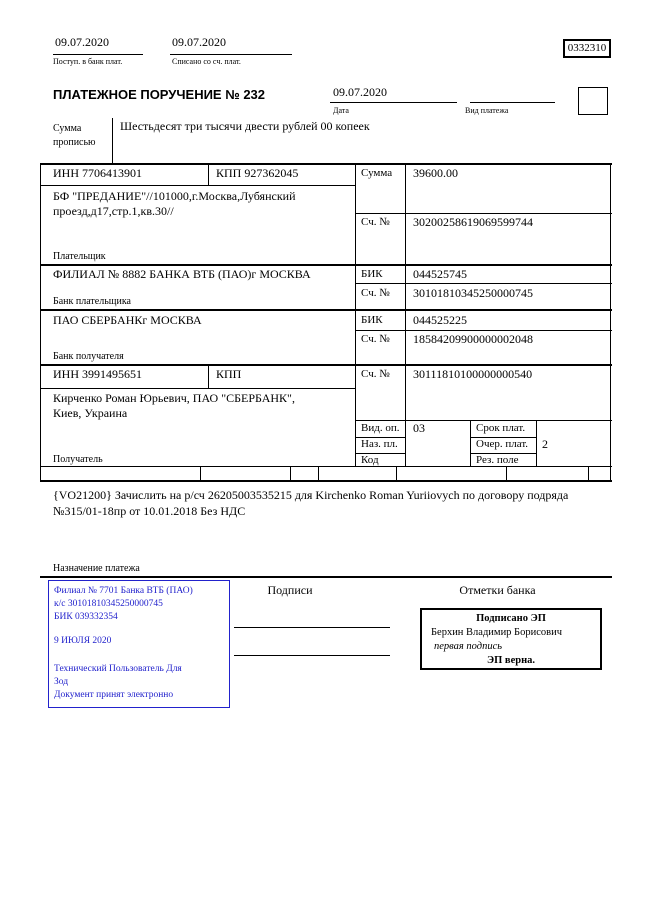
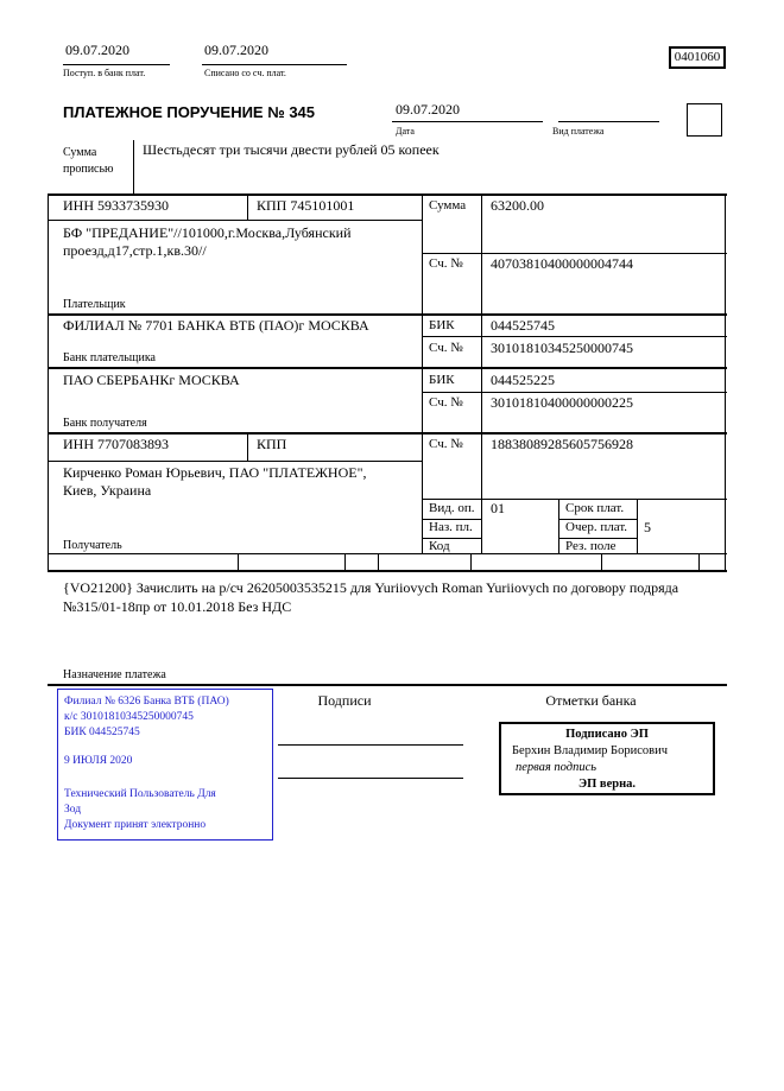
  09.07.2020
  Поступ. в банк плат.
  09.07.2020
  Списано со сч. плат.
- 0332310
+ 0401060
- ПЛАТЕЖНОЕ ПОРУЧЕНИЕ № 232
+ ПЛАТЕЖНОЕ ПОРУЧЕНИЕ № 345
  09.07.2020
  Дата
  Вид платежа
  Сумма прописью
- Шестьдесят три тысячи двести рублей 00 копеек
+ Шестьдесят три тысячи двести рублей 05 копеек
- ИНН 7706413901
+ ИНН 5933735930
- КПП 927362045
+ КПП 745101001
  Сумма
- 39600.00
+ 63200.00
  БФ "ПРЕДАНИЕ"//101000,г.Москва,Лубянский проезд,д17,стр.1,кв.30//
  Сч. №
- 30200258619069599744
+ 40703810400000004744
  Плательщик
- ФИЛИАЛ № 8882 БАНКА ВТБ (ПАО)г МОСКВА
+ ФИЛИАЛ № 7701 БАНКА ВТБ (ПАО)г МОСКВА
  БИК
  044525745
  Сч. №
  30101810345250000745
  Банк плательщика
  ПАО СБЕРБАНКг МОСКВА
  БИК
  044525225
  Сч. №
- 18584209900000002048
+ 30101810400000000225
  Банк получателя
- ИНН 3991495651
+ ИНН 7707083893
  КПП
  Сч. №
- 30111810100000000540
+ 18838089285605756928
- Кирченко Роман Юрьевич, ПАО "СБЕРБАНК", Киев, Украина
+ Кирченко Роман Юрьевич, ПАО "ПЛАТЕЖНОЕ", Киев, Украина
  Вид. оп.
- 03
+ 01
  Срок плат.
  Наз. пл.
  Очер. плат.
- 2
+ 5
  Код
  Рез. поле
  Получатель
- {VO21200} Зачислить на р/сч 26205003535215 для Kirchenko Roman Yuriiovych по договору подряда №315/01-18пр от 10.01.2018 Без НДС
+ {VO21200} Зачислить на р/сч 26205003535215 для Yuriiovych Roman Yuriiovych по договору подряда №315/01-18пр от 10.01.2018 Без НДС
  Назначение платежа
- Филиал № 7701 Банка ВТБ (ПАО)
+ Филиал № 6326 Банка ВТБ (ПАО)
  к/с 30101810345250000745
- БИК 039332354
+ БИК 044525745
  9 ИЮЛЯ 2020
  Технический Пользователь Для
  Зод
  Документ принят электронно
  Подписи
  Отметки банка
  Подписано ЭП
  Берхин Владимир Борисович
  первая подпись
  ЭП верна.
